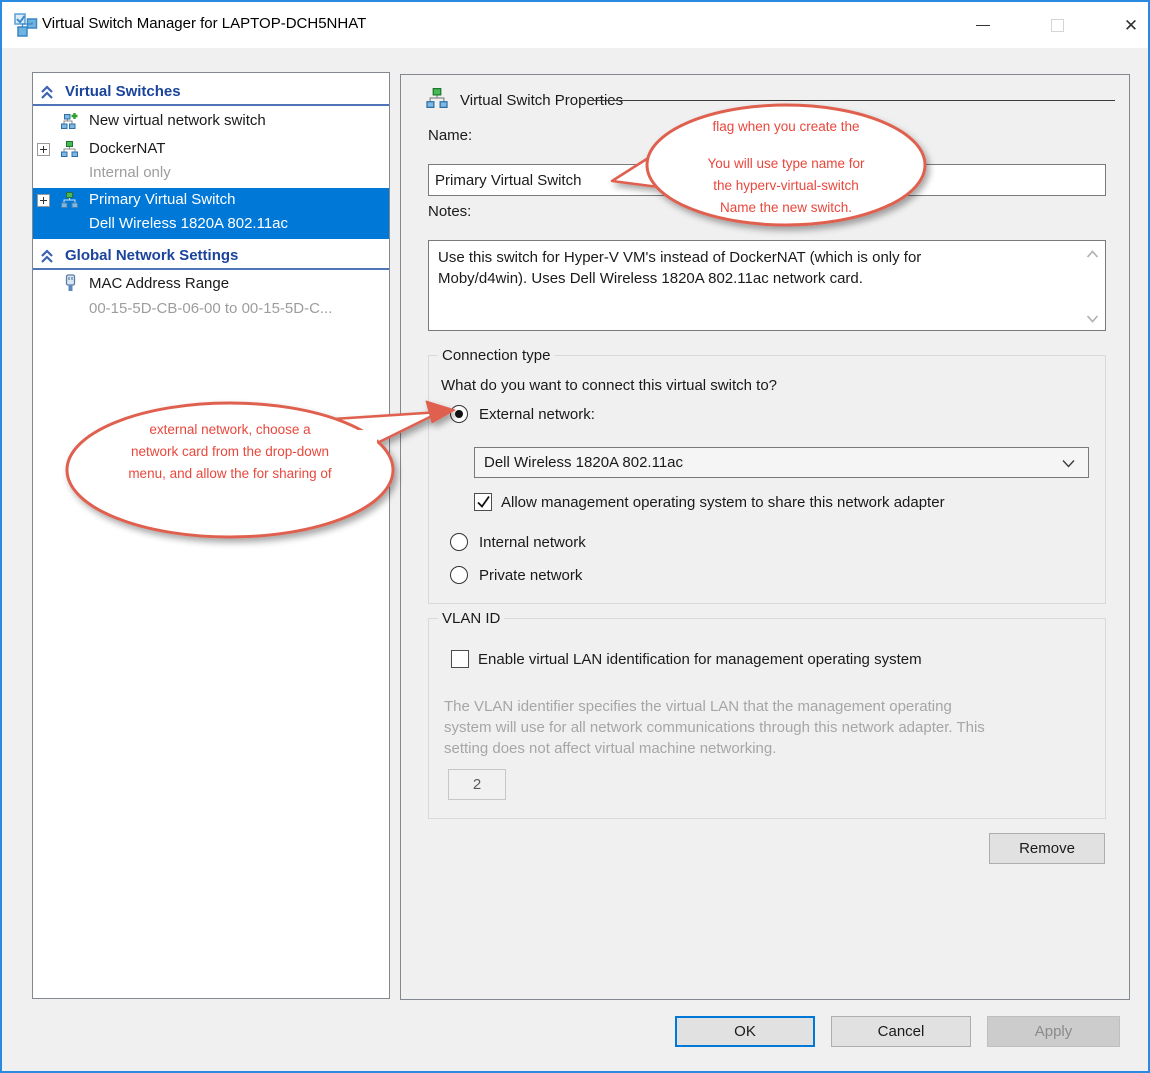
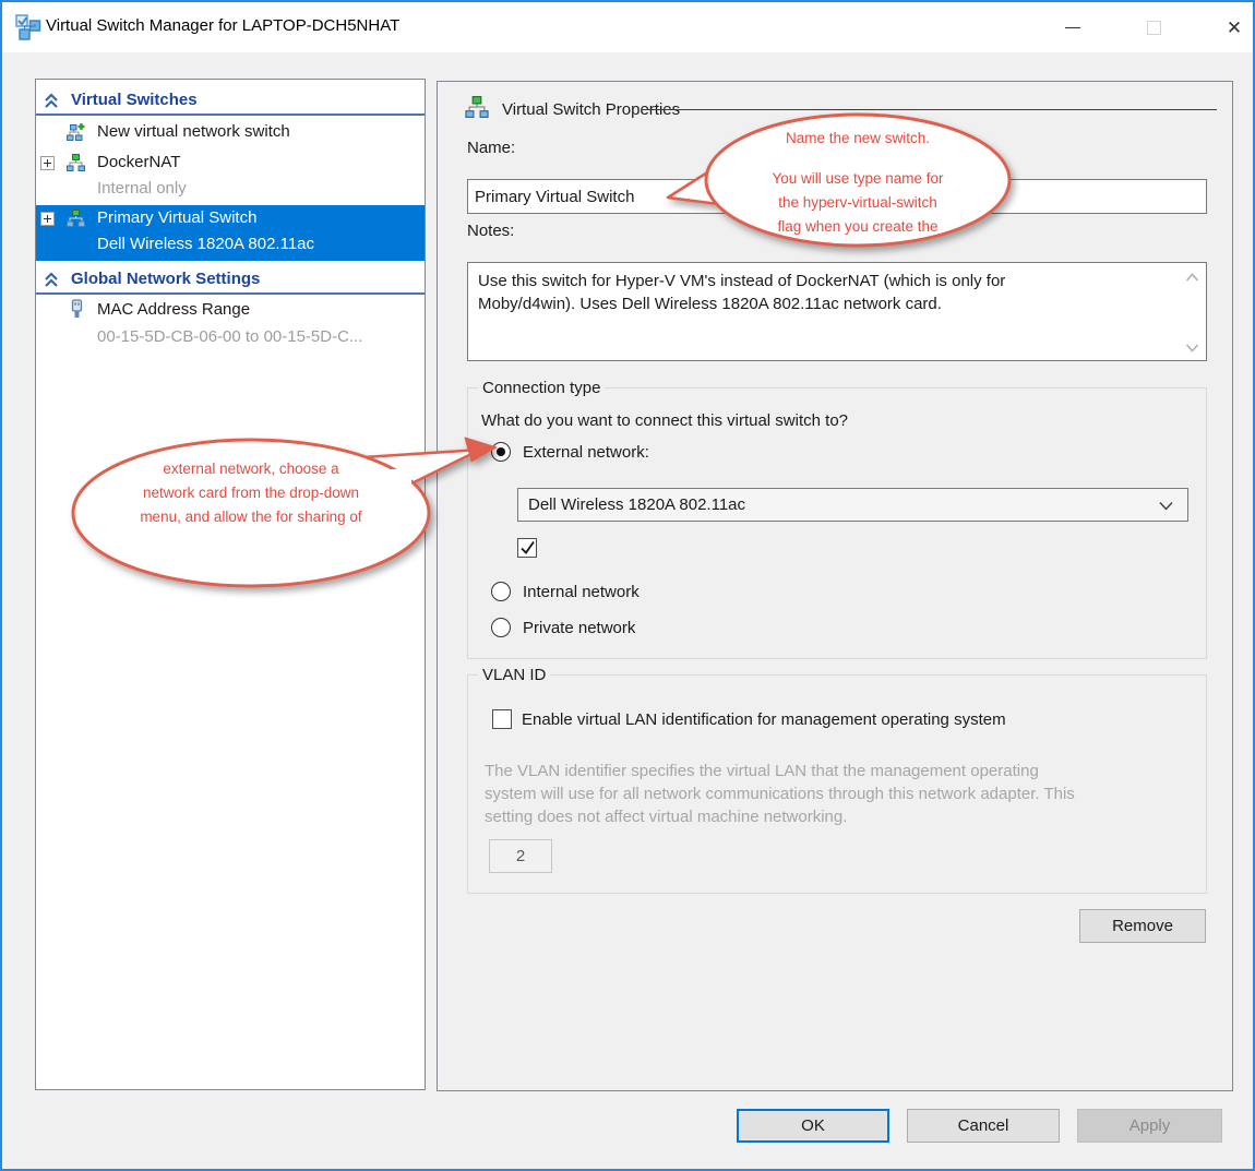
  Virtual Switch Manager for LAPTOP-DCH5NHAT
  ✕
  Virtual Switches
  New virtual network switch
  DockerNAT
  Internal only
  Primary Virtual Switch
  Dell Wireless 1820A 802.11ac
  Global Network Settings
  MAC Address Range
  00-15-5D-CB-06-00 to 00-15-5D-C...
  Virtual Switch Properties
  Name:
  Primary Virtual Switch
  Notes:
  Use this switch for Hyper-V VM's instead of DockerNAT (which is only for
  Moby/d4win). Uses Dell Wireless 1820A 802.11ac network card.
  Connection type
  What do you want to connect this virtual switch to?
  External network:
  Dell Wireless 1820A 802.11ac
- Allow management operating system to share this network adapter
  Internal network
  Private network
  VLAN ID
  Enable virtual LAN identification for management operating system
  The VLAN identifier specifies the virtual LAN that the management operating
  system will use for all network communications through this network adapter. This
  setting does not affect virtual machine networking.
  2
  Remove
  OK
  Cancel
  Apply
- flag when you create the
+ Name the new switch.
  You will use type name for
  the hyperv-virtual-switch
- Name the new switch.
+ flag when you create the
  external network, choose a
  network card from the drop-down
  menu, and allow the for sharing of
